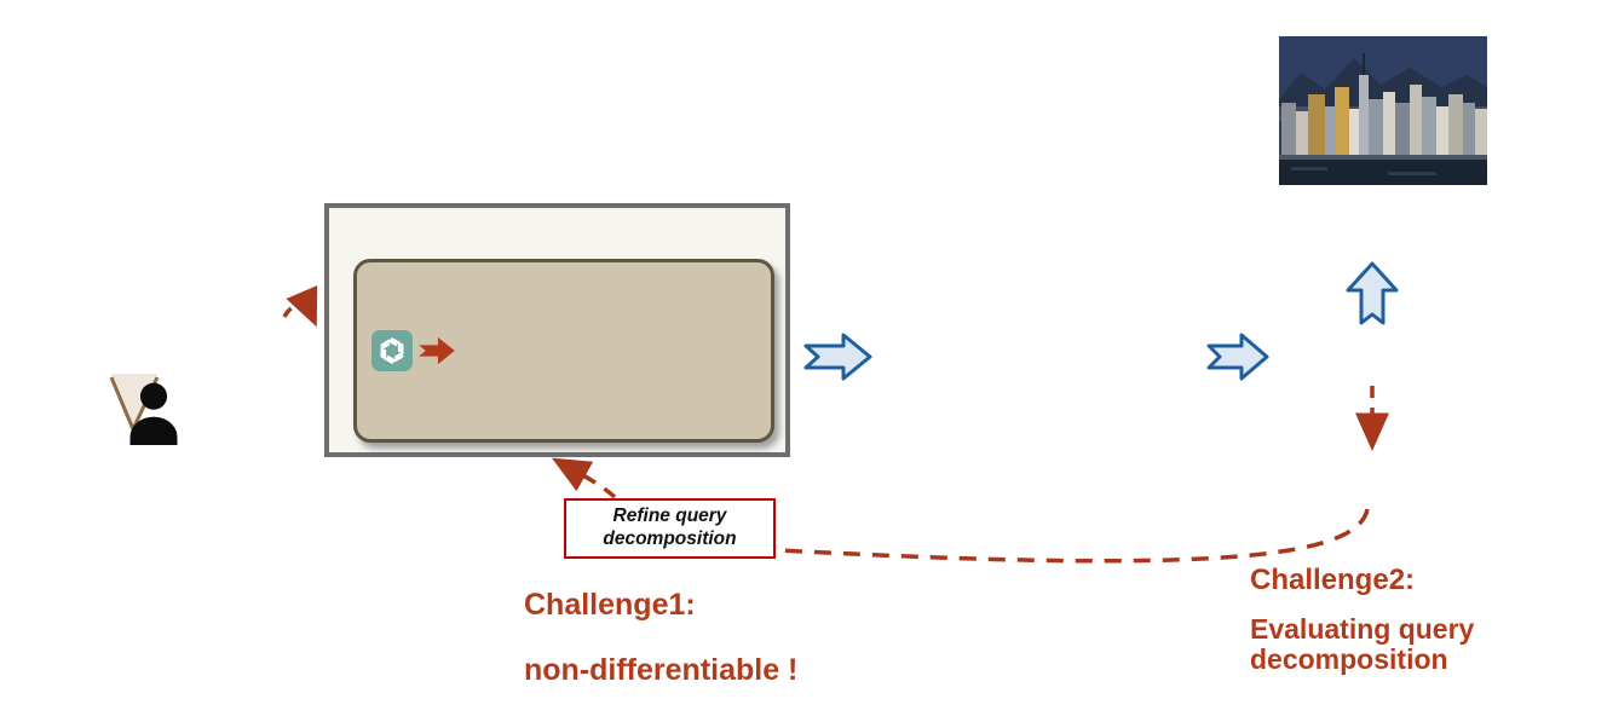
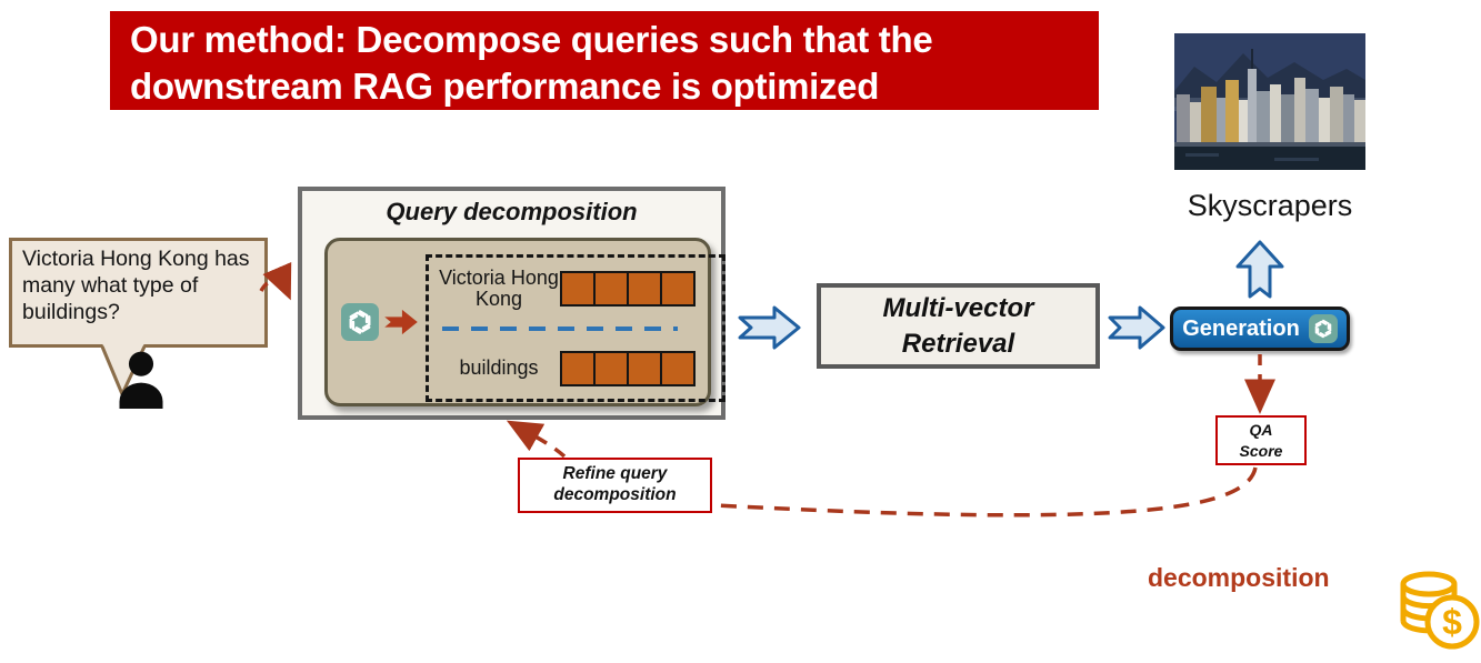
+ Our method: Decompose queries such that the
+ downstream RAG performance is optimized
+ Skyscrapers
+ Victoria Hong Kong has many what type of buildings?
+ Query decomposition
+ Victoria Hong Kong
+ buildings
+ Multi-vector
+ Retrieval
+ Generation
+ QA
+ Score
  Refine query
  decomposition
- Challenge1:
- non-differentiable !
- Challenge2:
- Evaluating query
  decomposition
+ $
